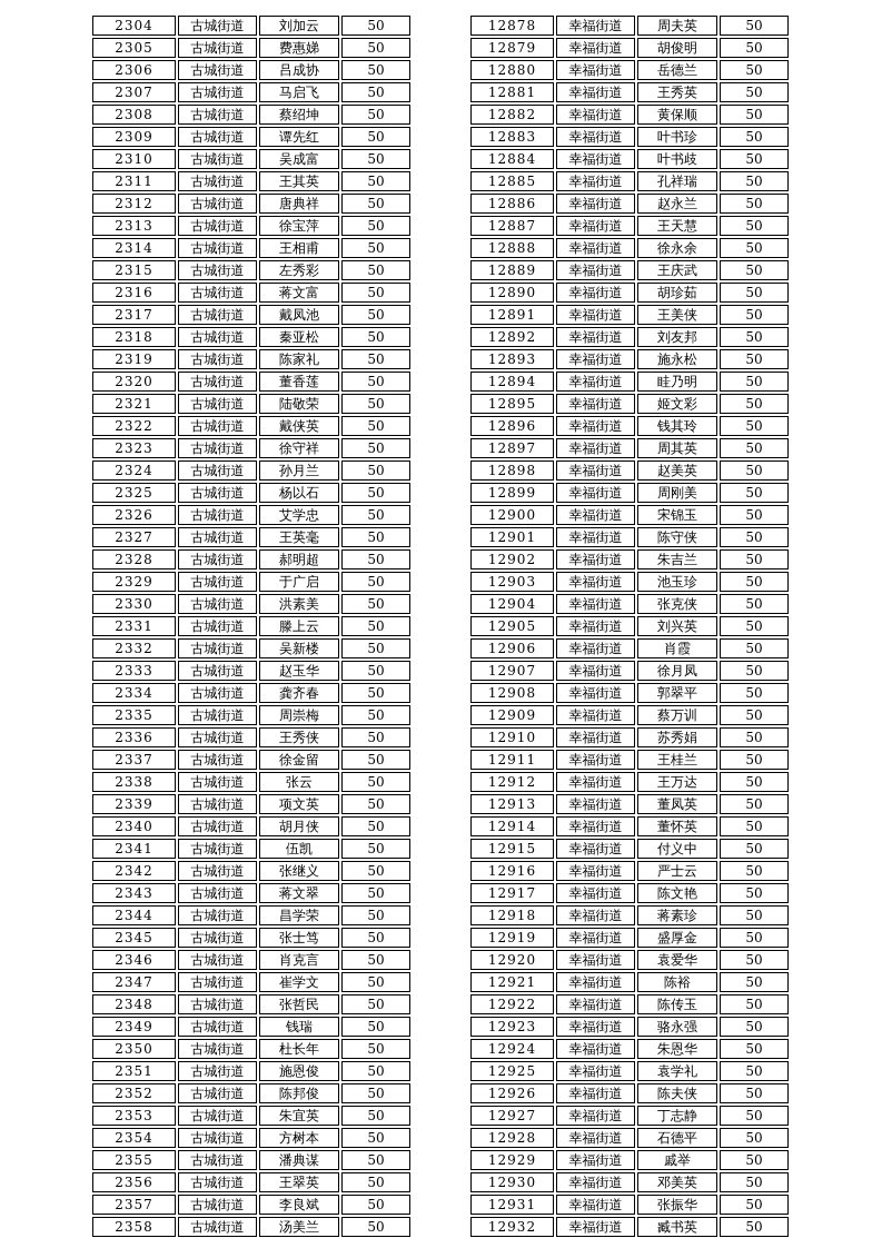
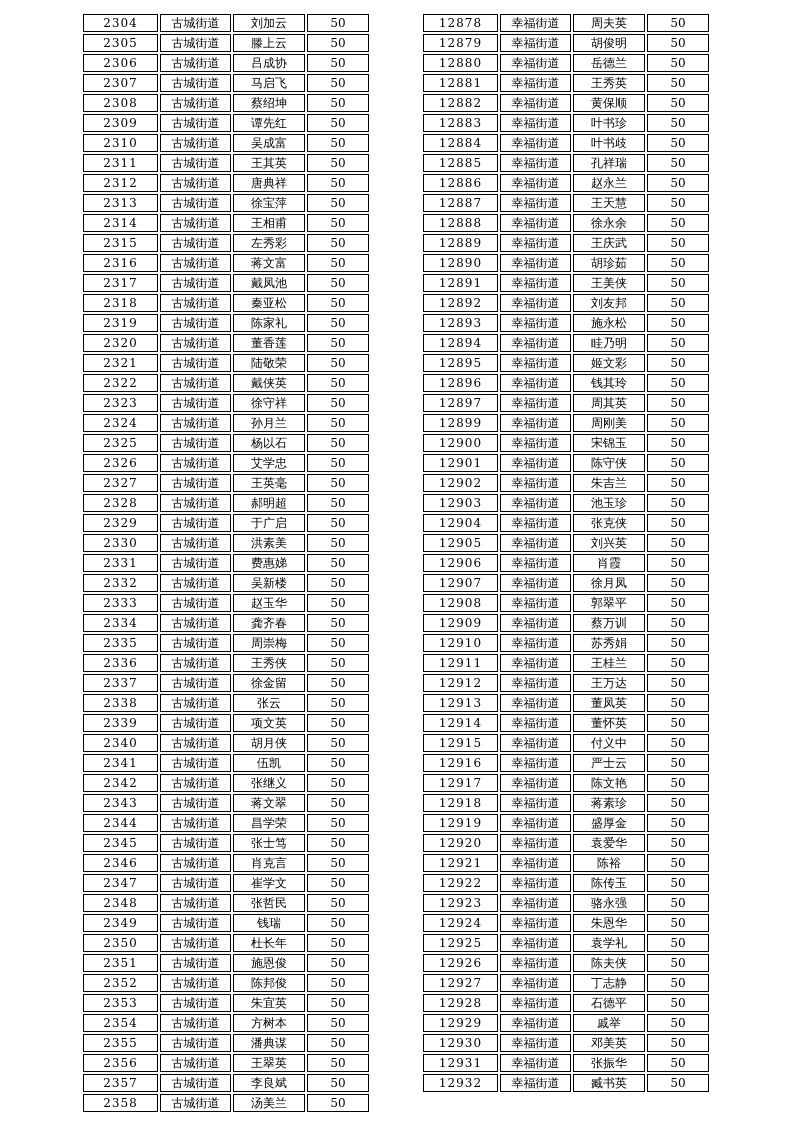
  2304	古城街道	刘加云	50
- 2305	古城街道	费惠娣	50
+ 2305	古城街道	滕上云	50
  2306	古城街道	吕成协	50
  2307	古城街道	马启飞	50
  2308	古城街道	蔡绍坤	50
  2309	古城街道	谭先红	50
  2310	古城街道	吴成富	50
  2311	古城街道	王其英	50
  2312	古城街道	唐典祥	50
  2313	古城街道	徐宝萍	50
  2314	古城街道	王相甫	50
  2315	古城街道	左秀彩	50
  2316	古城街道	蒋文富	50
  2317	古城街道	戴凤池	50
  2318	古城街道	秦亚松	50
  2319	古城街道	陈家礼	50
  2320	古城街道	董香莲	50
  2321	古城街道	陆敬荣	50
  2322	古城街道	戴侠英	50
  2323	古城街道	徐守祥	50
  2324	古城街道	孙月兰	50
  2325	古城街道	杨以石	50
  2326	古城街道	艾学忠	50
  2327	古城街道	王英毫	50
  2328	古城街道	郝明超	50
  2329	古城街道	于广启	50
  2330	古城街道	洪素美	50
- 2331	古城街道	滕上云	50
+ 2331	古城街道	费惠娣	50
  2332	古城街道	吴新楼	50
  2333	古城街道	赵玉华	50
  2334	古城街道	龚齐春	50
  2335	古城街道	周崇梅	50
  2336	古城街道	王秀侠	50
  2337	古城街道	徐金留	50
  2338	古城街道	张云	50
  2339	古城街道	项文英	50
  2340	古城街道	胡月侠	50
  2341	古城街道	伍凯	50
  2342	古城街道	张继义	50
  2343	古城街道	蒋文翠	50
  2344	古城街道	昌学荣	50
  2345	古城街道	张士笃	50
  2346	古城街道	肖克言	50
  2347	古城街道	崔学文	50
  2348	古城街道	张哲民	50
  2349	古城街道	钱瑞	50
  2350	古城街道	杜长年	50
  2351	古城街道	施恩俊	50
  2352	古城街道	陈邦俊	50
  2353	古城街道	朱宜英	50
  2354	古城街道	方树本	50
  2355	古城街道	潘典谋	50
  2356	古城街道	王翠英	50
  2357	古城街道	李良斌	50
  2358	古城街道	汤美兰	50
  12878	幸福街道	周夫英	50
  12879	幸福街道	胡俊明	50
  12880	幸福街道	岳德兰	50
  12881	幸福街道	王秀英	50
  12882	幸福街道	黄保顺	50
  12883	幸福街道	叶书珍	50
  12884	幸福街道	叶书歧	50
  12885	幸福街道	孔祥瑞	50
  12886	幸福街道	赵永兰	50
  12887	幸福街道	王天慧	50
  12888	幸福街道	徐永余	50
  12889	幸福街道	王庆武	50
  12890	幸福街道	胡珍茹	50
  12891	幸福街道	王美侠	50
  12892	幸福街道	刘友邦	50
  12893	幸福街道	施永松	50
  12894	幸福街道	眭乃明	50
  12895	幸福街道	姬文彩	50
  12896	幸福街道	钱其玲	50
  12897	幸福街道	周其英	50
- 12898	幸福街道	赵美英	50
  12899	幸福街道	周刚美	50
  12900	幸福街道	宋锦玉	50
  12901	幸福街道	陈守侠	50
  12902	幸福街道	朱吉兰	50
  12903	幸福街道	池玉珍	50
  12904	幸福街道	张克侠	50
  12905	幸福街道	刘兴英	50
  12906	幸福街道	肖霞	50
  12907	幸福街道	徐月凤	50
  12908	幸福街道	郭翠平	50
  12909	幸福街道	蔡万训	50
  12910	幸福街道	苏秀娟	50
  12911	幸福街道	王桂兰	50
  12912	幸福街道	王万达	50
  12913	幸福街道	董凤英	50
  12914	幸福街道	董怀英	50
  12915	幸福街道	付义中	50
  12916	幸福街道	严士云	50
  12917	幸福街道	陈文艳	50
  12918	幸福街道	蒋素珍	50
  12919	幸福街道	盛厚金	50
  12920	幸福街道	袁爱华	50
  12921	幸福街道	陈裕	50
  12922	幸福街道	陈传玉	50
  12923	幸福街道	骆永强	50
  12924	幸福街道	朱恩华	50
  12925	幸福街道	袁学礼	50
  12926	幸福街道	陈夫侠	50
  12927	幸福街道	丁志静	50
  12928	幸福街道	石德平	50
  12929	幸福街道	戚举	50
  12930	幸福街道	邓美英	50
  12931	幸福街道	张振华	50
  12932	幸福街道	臧书英	50
